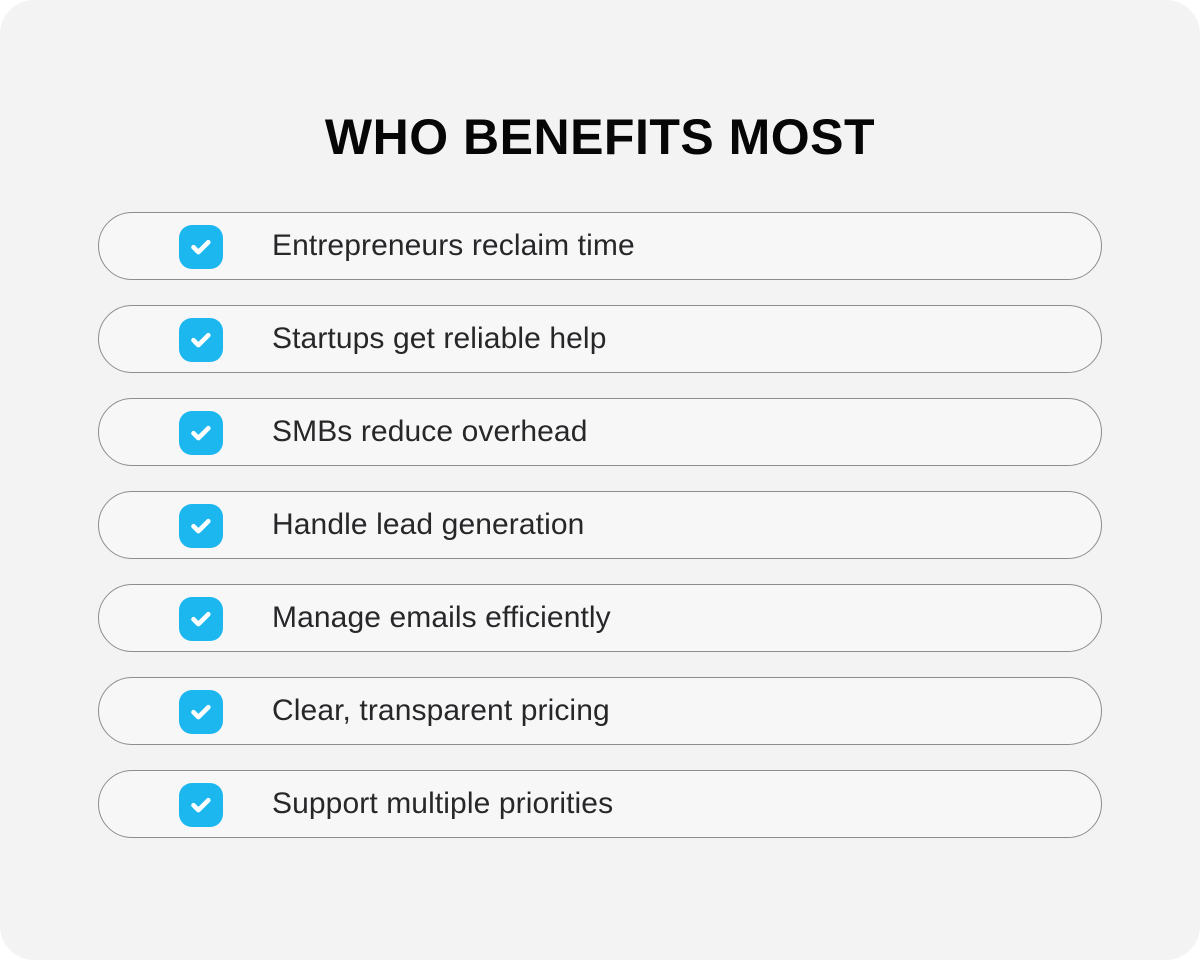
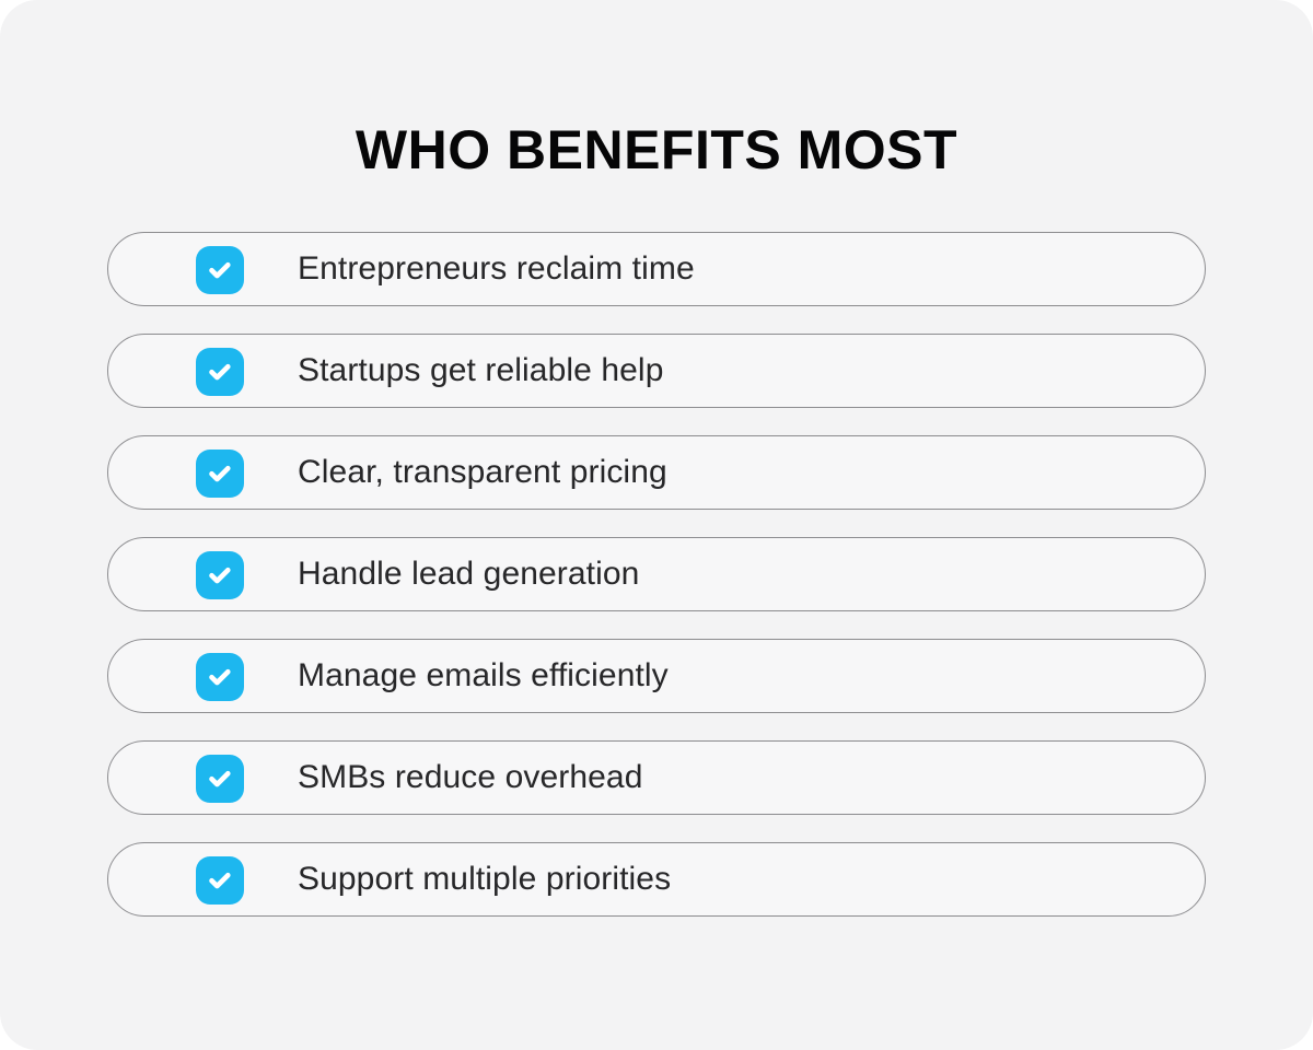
  WHO BENEFITS MOST
  Entrepreneurs reclaim time
  Startups get reliable help
- SMBs reduce overhead
+ Clear, transparent pricing
  Handle lead generation
  Manage emails efficiently
- Clear, transparent pricing
+ SMBs reduce overhead
  Support multiple priorities
